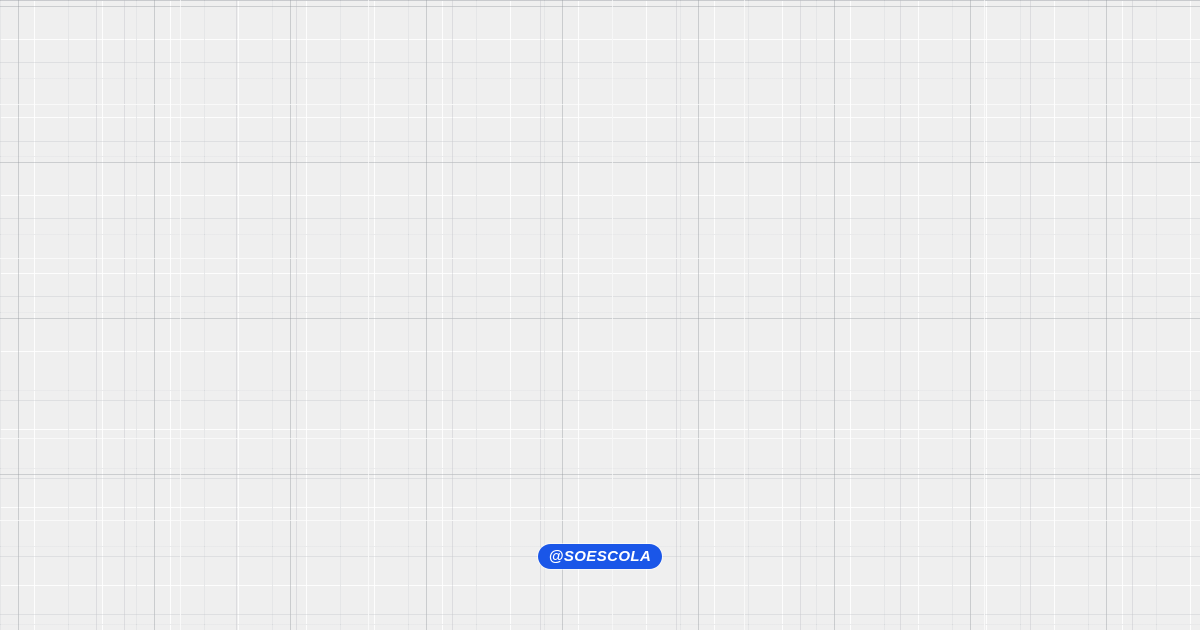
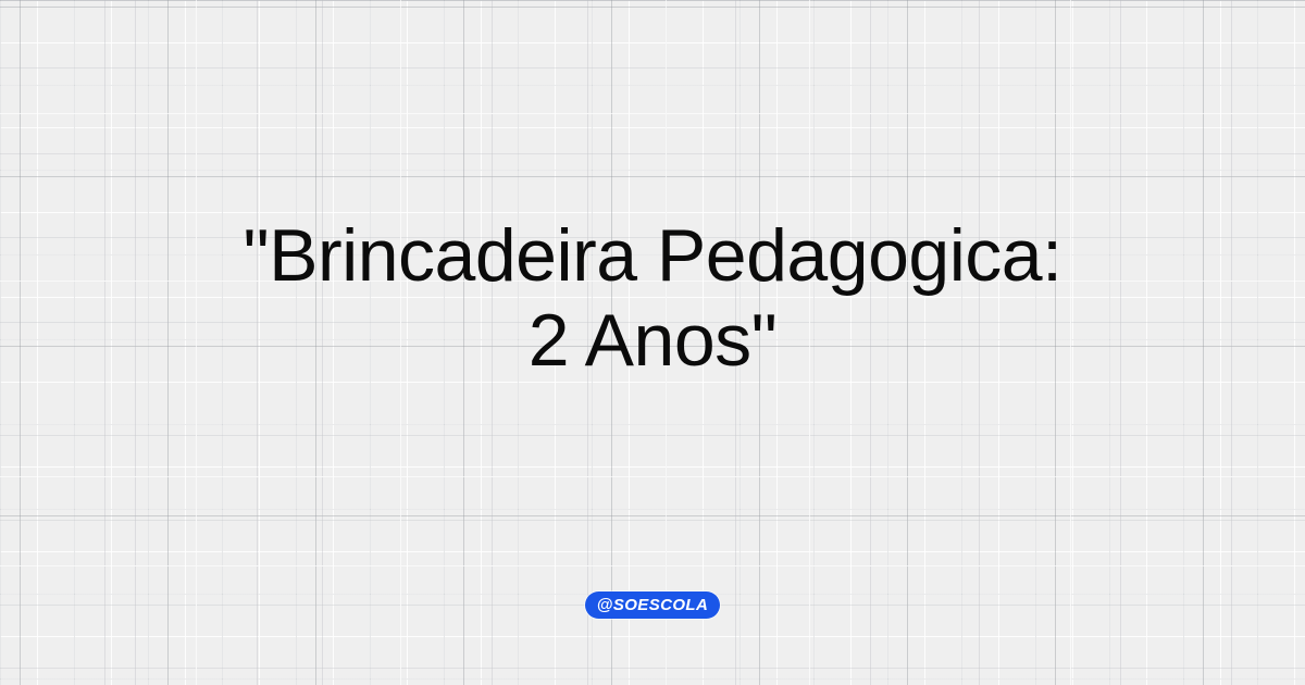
+ "Brincadeira Pedagogica:
+ 2 Anos"
  @SOESCOLA
